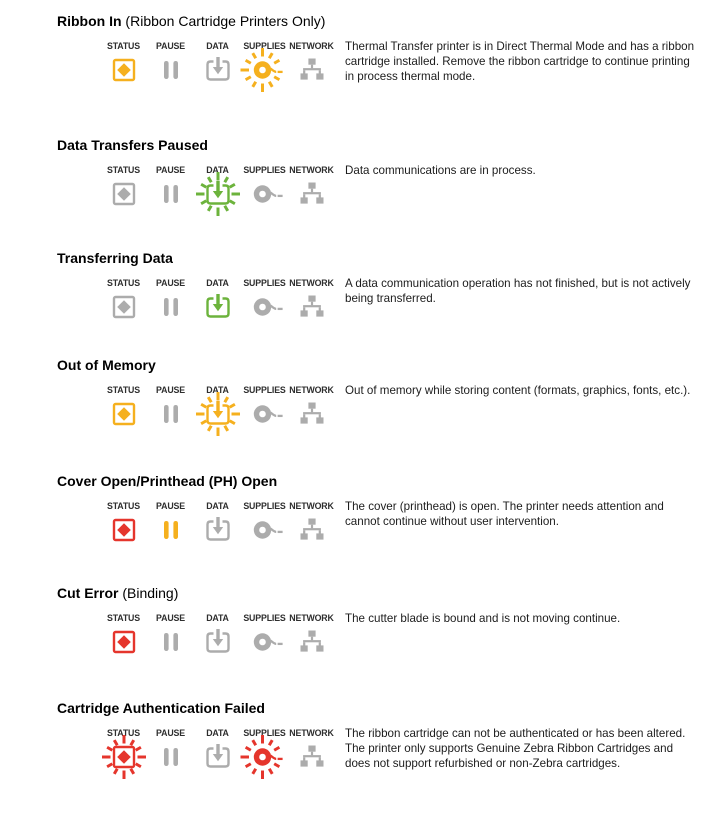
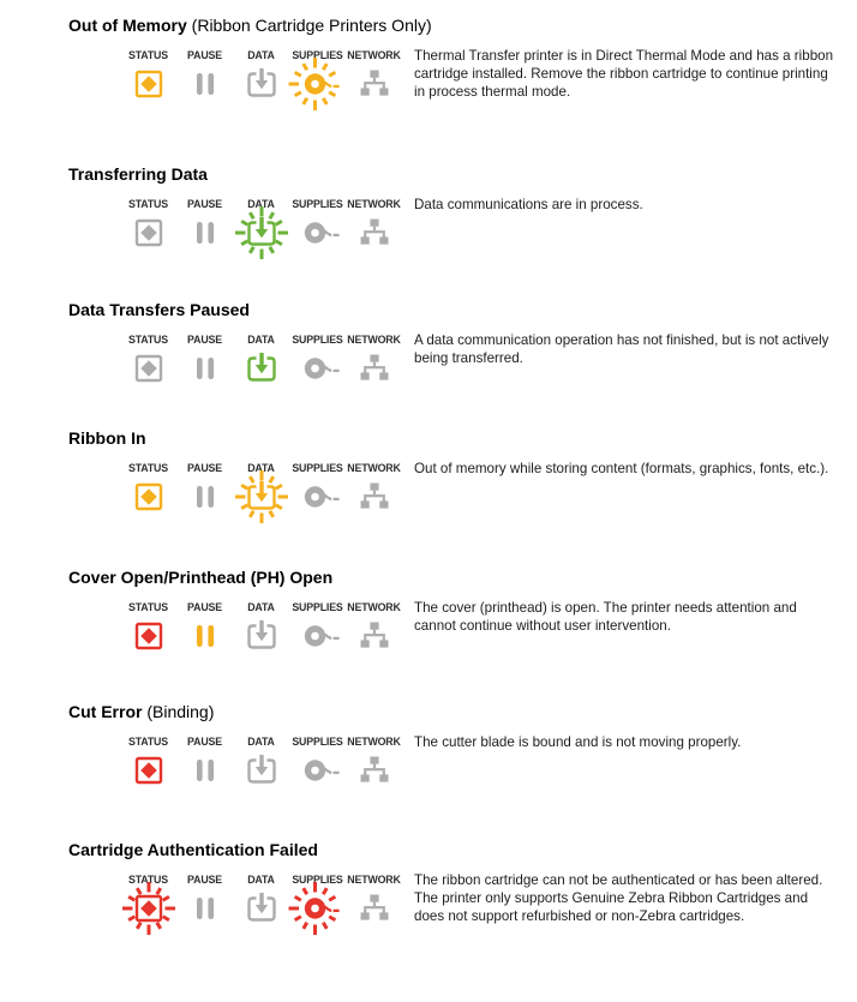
- Ribbon In (Ribbon Cartridge Printers Only)
+ Out of Memory (Ribbon Cartridge Printers Only)
  STATUS
  PAUSE
  DATA
  SUPPLIES
  NETWORK
  Thermal Transfer printer is in Direct Thermal Mode and has a ribbon cartridge installed. Remove the ribbon cartridge to continue printing in process thermal mode.
- Data Transfers Paused
+ Transferring Data
  STATUS
  PAUSE
  DATA
  SUPPLIES
  NETWORK
  Data communications are in process.
- Transferring Data
+ Data Transfers Paused
  STATUS
  PAUSE
  DATA
  SUPPLIES
  NETWORK
  A data communication operation has not finished, but is not actively being transferred.
- Out of Memory
+ Ribbon In
  STATUS
  PAUSE
  DATA
  SUPPLIES
  NETWORK
  Out of memory while storing content (formats, graphics, fonts, etc.).
  Cover Open/Printhead (PH) Open
  STATUS
  PAUSE
  DATA
  SUPPLIES
  NETWORK
  The cover (printhead) is open. The printer needs attention and cannot continue without user intervention.
  Cut Error (Binding)
  STATUS
  PAUSE
  DATA
  SUPPLIES
  NETWORK
- The cutter blade is bound and is not moving continue.
+ The cutter blade is bound and is not moving properly.
  Cartridge Authentication Failed
  STATUS
  PAUSE
  DATA
  SUPPLIES
  NETWORK
  The ribbon cartridge can not be authenticated or has been altered. The printer only supports Genuine Zebra Ribbon Cartridges and does not support refurbished or non-Zebra cartridges.
